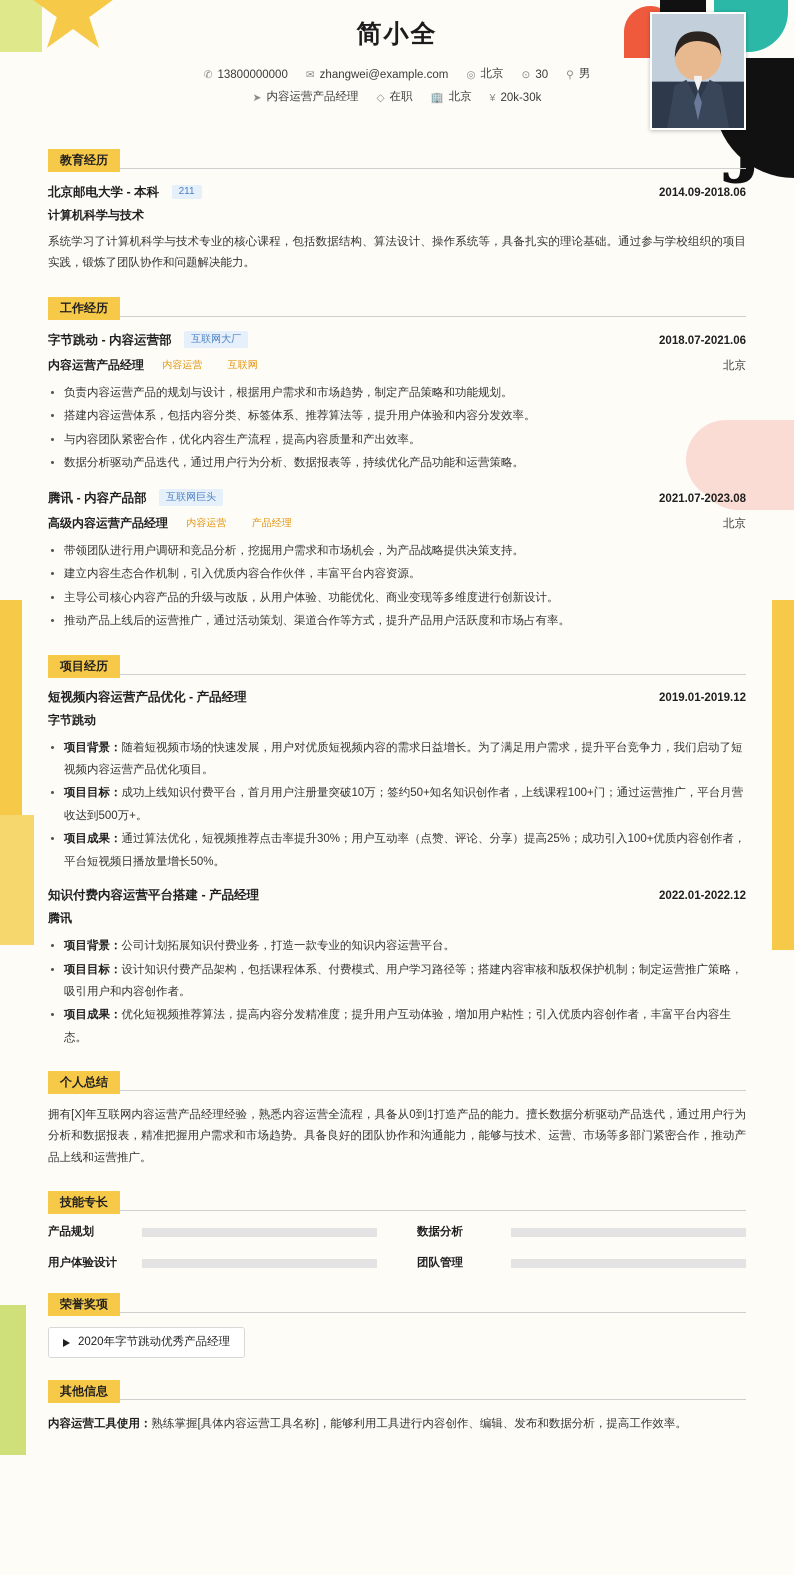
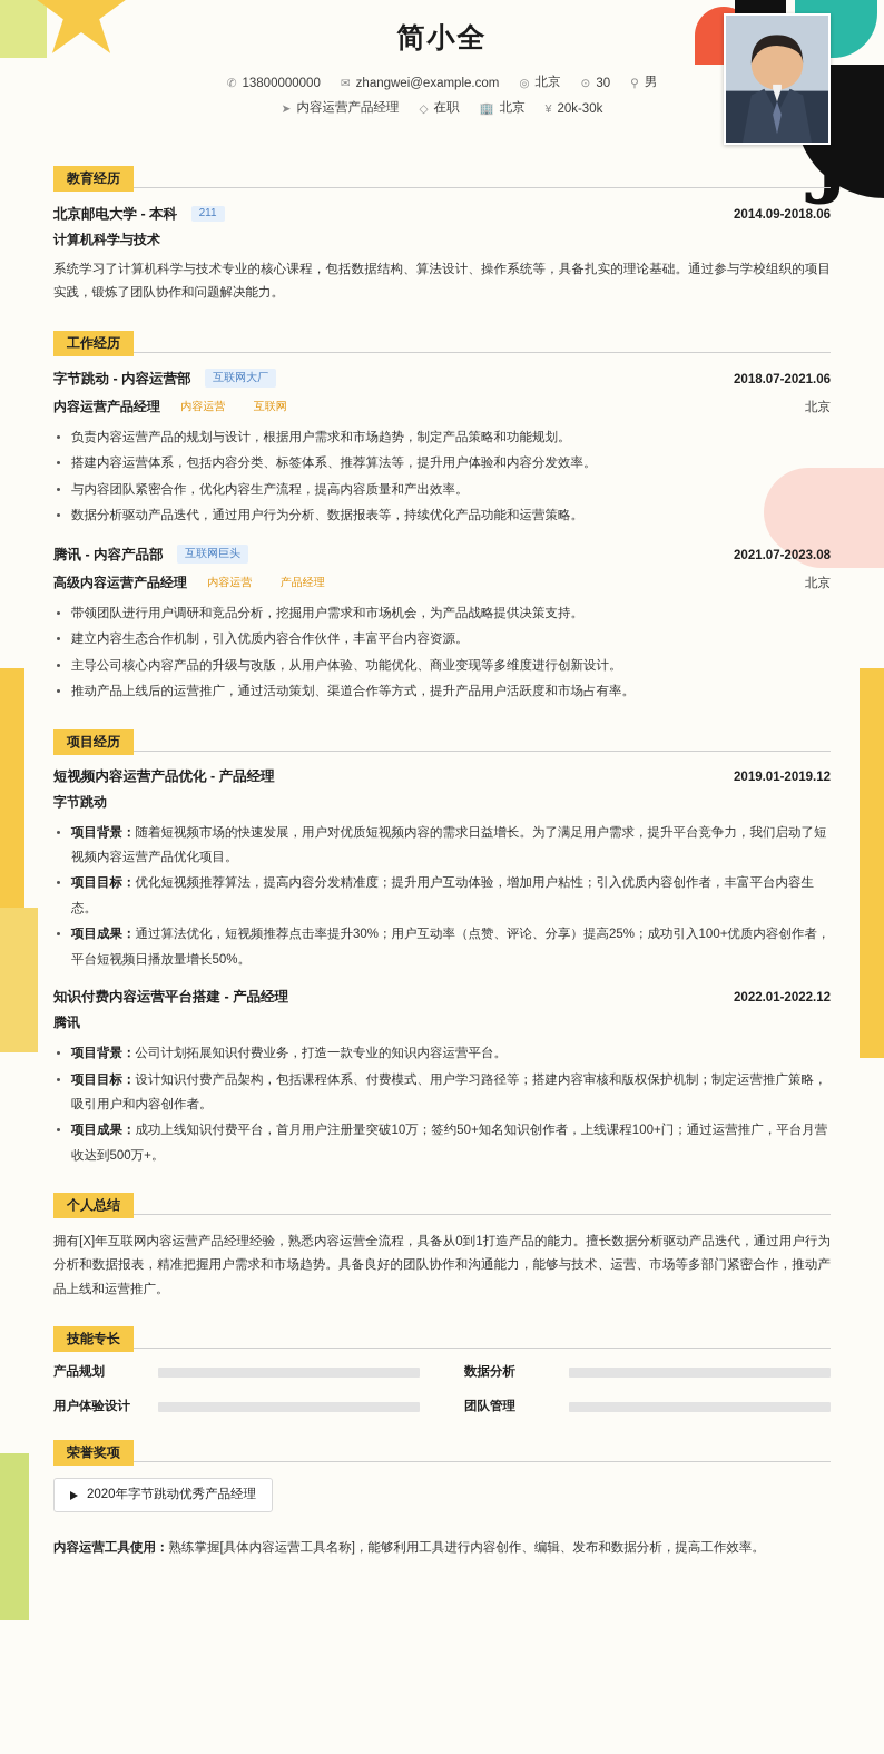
  J
  简小全
  ✆
  13800000000
  ✉
  zhangwei@example.com
  ◎
  北京
  ⊙
  30
  ⚲
  男
  ➤
  内容运营产品经理
  ◇
  在职
  🏢
  北京
  ¥
  20k-30k
  教育经历
  北京邮电大学 - 本科 211
  2014.09-2018.06
  计算机科学与技术
  系统学习了计算机科学与技术专业的核心课程，包括数据结构、算法设计、操作系统等，具备扎实的理论基础。通过参与学校组织的项目实践，锻炼了团队协作和问题解决能力。
  工作经历
  字节跳动 - 内容运营部 互联网大厂
  2018.07-2021.06
  内容运营产品经理 内容运营 互联网
  北京
  负责内容运营产品的规划与设计，根据用户需求和市场趋势，制定产品策略和功能规划。
  搭建内容运营体系，包括内容分类、标签体系、推荐算法等，提升用户体验和内容分发效率。
  与内容团队紧密合作，优化内容生产流程，提高内容质量和产出效率。
  数据分析驱动产品迭代，通过用户行为分析、数据报表等，持续优化产品功能和运营策略。
  腾讯 - 内容产品部 互联网巨头
  2021.07-2023.08
  高级内容运营产品经理 内容运营 产品经理
  北京
  带领团队进行用户调研和竞品分析，挖掘用户需求和市场机会，为产品战略提供决策支持。
  建立内容生态合作机制，引入优质内容合作伙伴，丰富平台内容资源。
  主导公司核心内容产品的升级与改版，从用户体验、功能优化、商业变现等多维度进行创新设计。
  推动产品上线后的运营推广，通过活动策划、渠道合作等方式，提升产品用户活跃度和市场占有率。
  项目经历
  短视频内容运营产品优化 - 产品经理
  2019.01-2019.12
  字节跳动
  项目背景：随着短视频市场的快速发展，用户对优质短视频内容的需求日益增长。为了满足用户需求，提升平台竞争力，我们启动了短视频内容运营产品优化项目。
- 项目目标：成功上线知识付费平台，首月用户注册量突破10万；签约50+知名知识创作者，上线课程100+门；通过运营推广，平台月营收达到500万+。
+ 项目目标：优化短视频推荐算法，提高内容分发精准度；提升用户互动体验，增加用户粘性；引入优质内容创作者，丰富平台内容生态。
  项目成果：通过算法优化，短视频推荐点击率提升30%；用户互动率（点赞、评论、分享）提高25%；成功引入100+优质内容创作者，平台短视频日播放量增长50%。
  知识付费内容运营平台搭建 - 产品经理
  2022.01-2022.12
  腾讯
  项目背景：公司计划拓展知识付费业务，打造一款专业的知识内容运营平台。
  项目目标：设计知识付费产品架构，包括课程体系、付费模式、用户学习路径等；搭建内容审核和版权保护机制；制定运营推广策略，吸引用户和内容创作者。
- 项目成果：优化短视频推荐算法，提高内容分发精准度；提升用户互动体验，增加用户粘性；引入优质内容创作者，丰富平台内容生态。
+ 项目成果：成功上线知识付费平台，首月用户注册量突破10万；签约50+知名知识创作者，上线课程100+门；通过运营推广，平台月营收达到500万+。
  个人总结
  拥有[X]年互联网内容运营产品经理经验，熟悉内容运营全流程，具备从0到1打造产品的能力。擅长数据分析驱动产品迭代，通过用户行为分析和数据报表，精准把握用户需求和市场趋势。具备良好的团队协作和沟通能力，能够与技术、运营、市场等多部门紧密合作，推动产品上线和运营推广。
  技能专长
  产品规划
  数据分析
  用户体验设计
  团队管理
  荣誉奖项
  2020年字节跳动优秀产品经理
- 其他信息
  内容运营工具使用：熟练掌握[具体内容运营工具名称]，能够利用工具进行内容创作、编辑、发布和数据分析，提高工作效率。
